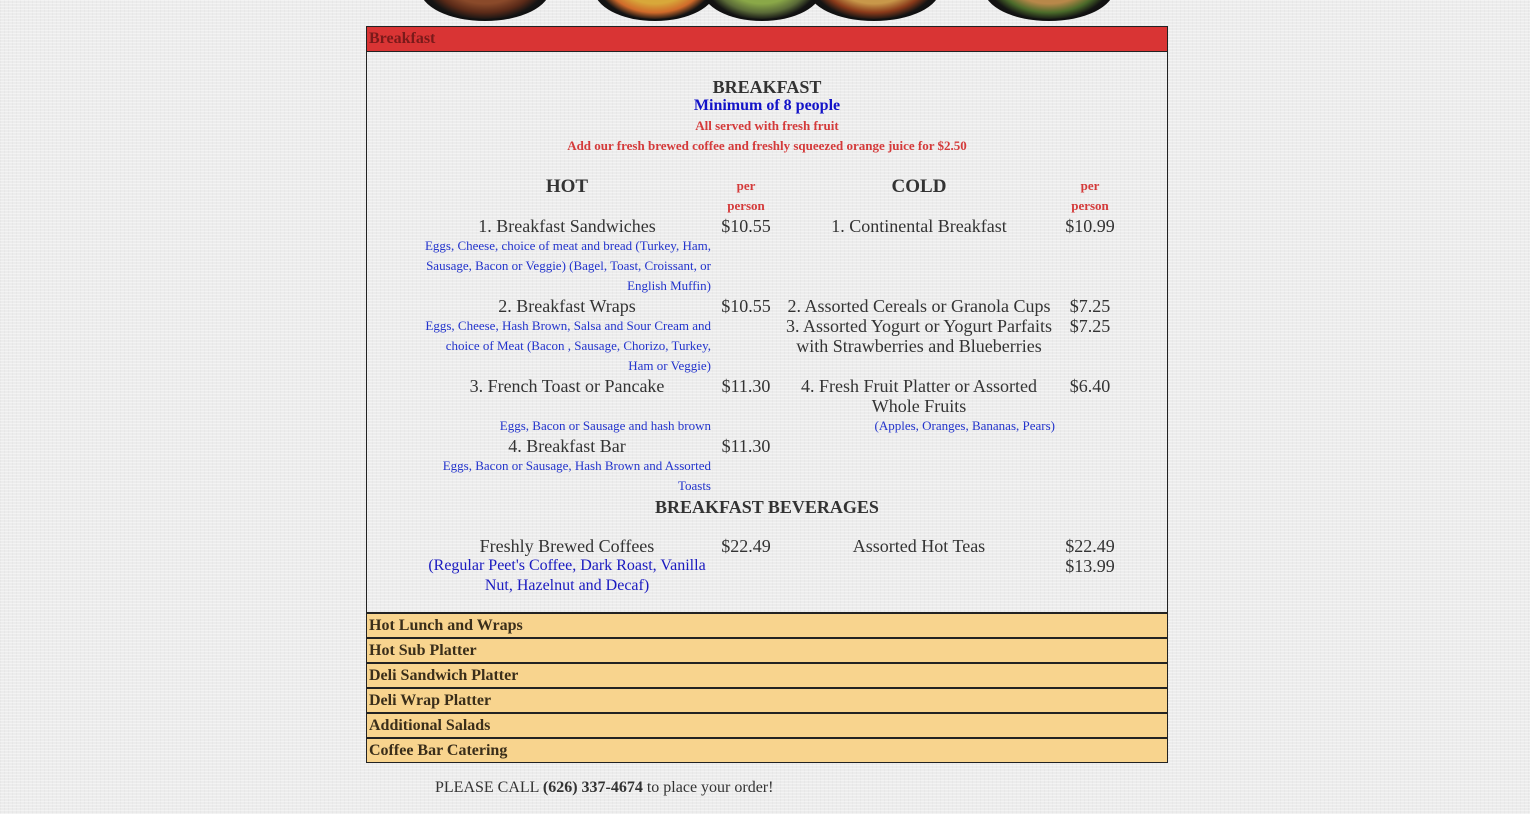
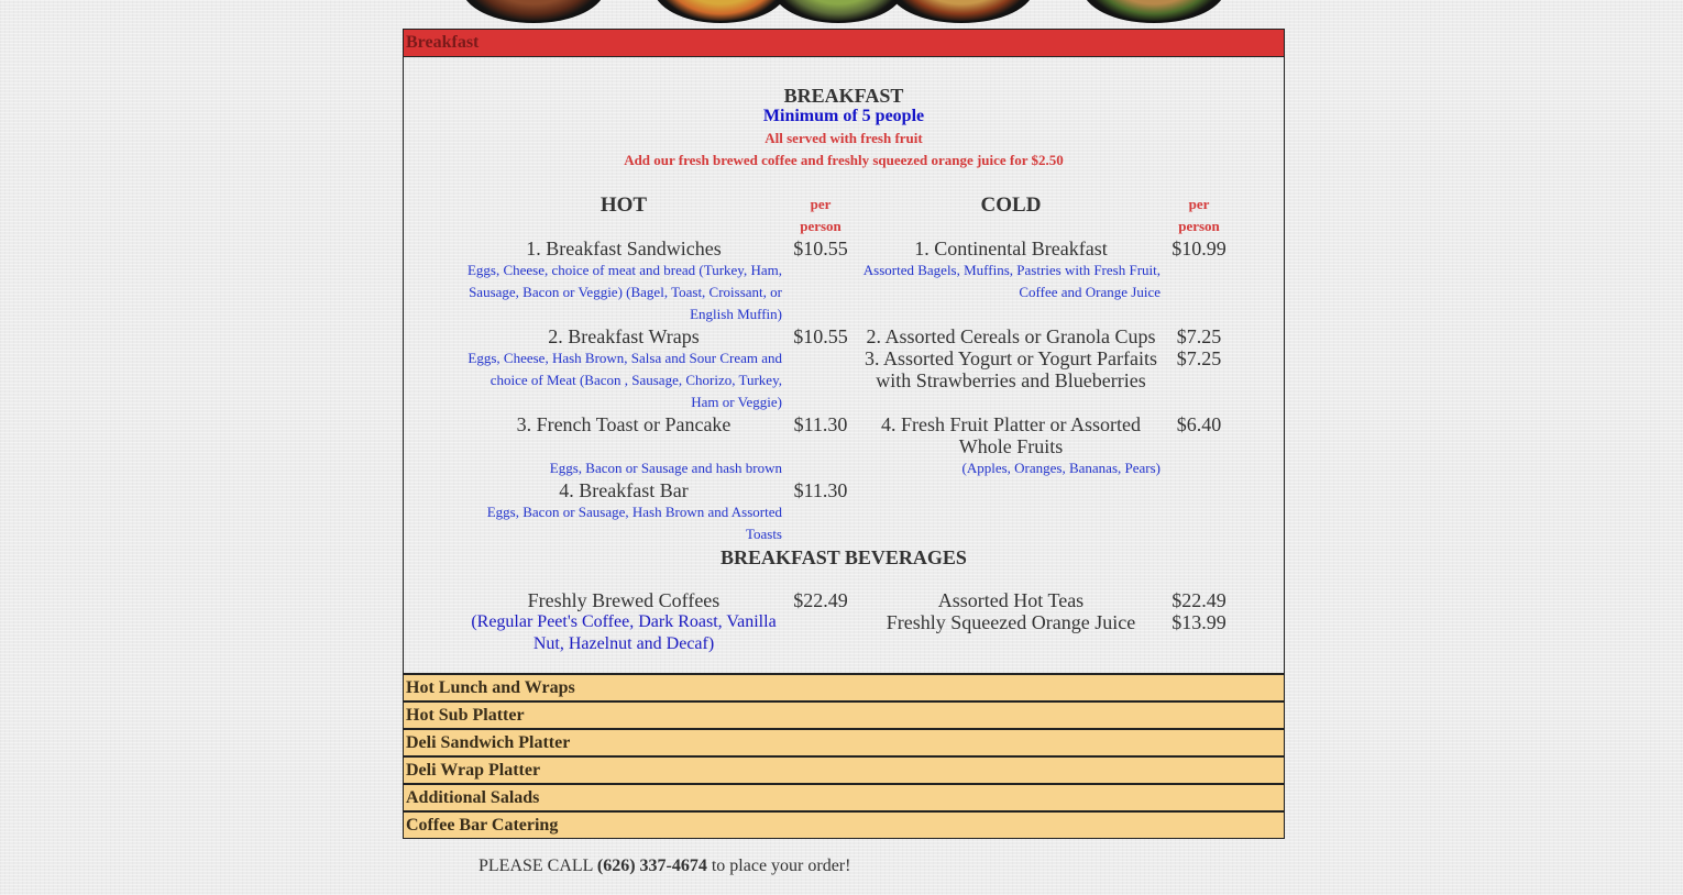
  Breakfast
  BREAKFAST
- Minimum of 8 people
+ Minimum of 5 people
  All served with fresh fruit
  Add our fresh brewed coffee and freshly squeezed orange juice for $2.50
  HOT
  per
  person
  COLD
  per
  person
  1. Breakfast Sandwiches
  $10.55
  Eggs, Cheese, choice of meat and bread (Turkey, Ham, Sausage, Bacon or Veggie) (Bagel, Toast, Croissant, or English Muffin)
  2. Breakfast Wraps
  $10.55
  Eggs, Cheese, Hash Brown, Salsa and Sour Cream and choice of Meat (Bacon , Sausage, Chorizo, Turkey, Ham or Veggie)
  3. French Toast or Pancake
  $11.30
  Eggs, Bacon or Sausage and hash brown
  4. Breakfast Bar
  $11.30
  Eggs, Bacon or Sausage, Hash Brown and Assorted Toasts
  1. Continental Breakfast
  $10.99
+ Assorted Bagels, Muffins, Pastries with Fresh Fruit, Coffee and Orange Juice
  2. Assorted Cereals or Granola Cups
  $7.25
  3. Assorted Yogurt or Yogurt Parfaits with Strawberries and Blueberries
  $7.25
  4. Fresh Fruit Platter or Assorted Whole Fruits
  $6.40
  (Apples, Oranges, Bananas, Pears)
  BREAKFAST BEVERAGES
  Freshly Brewed Coffees
  $22.49
  (Regular Peet's Coffee, Dark Roast, Vanilla Nut, Hazelnut and Decaf)
  Assorted Hot Teas
  $22.49
+ Freshly Squeezed Orange Juice
  $13.99
  Hot Lunch and Wraps
  Hot Sub Platter
  Deli Sandwich Platter
  Deli Wrap Platter
  Additional Salads
  Coffee Bar Catering
  PLEASE CALL (626) 337-4674 to place your order!
